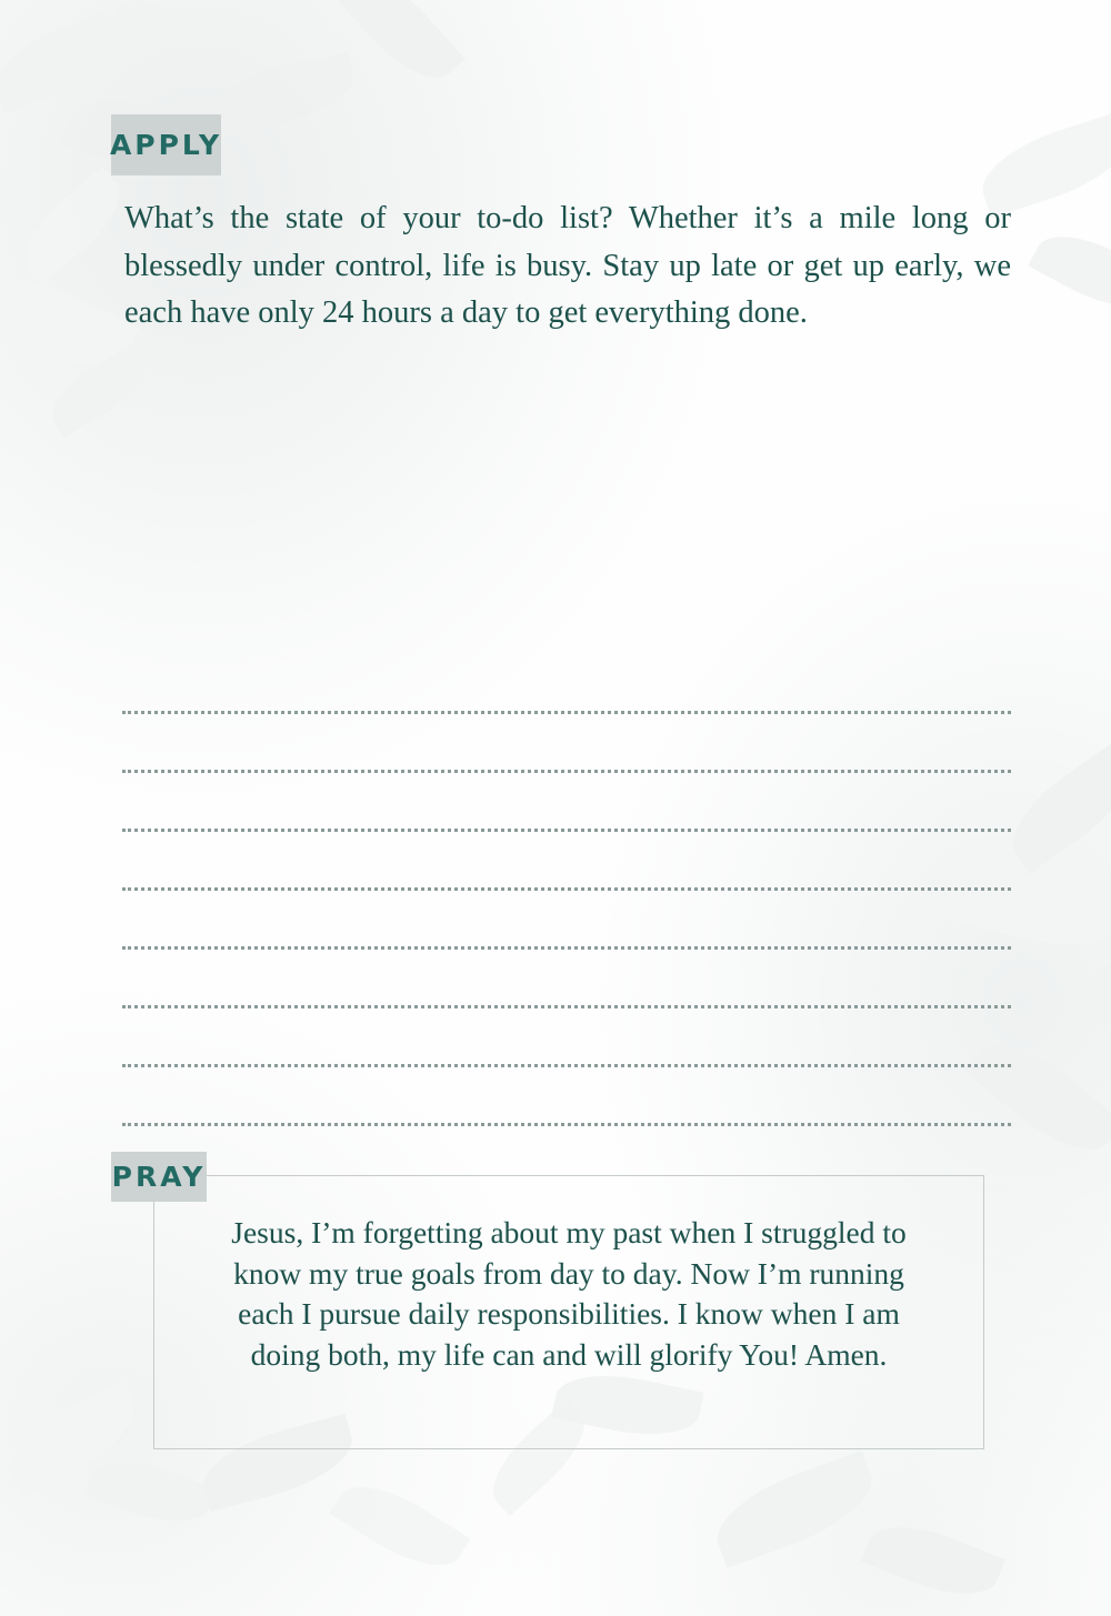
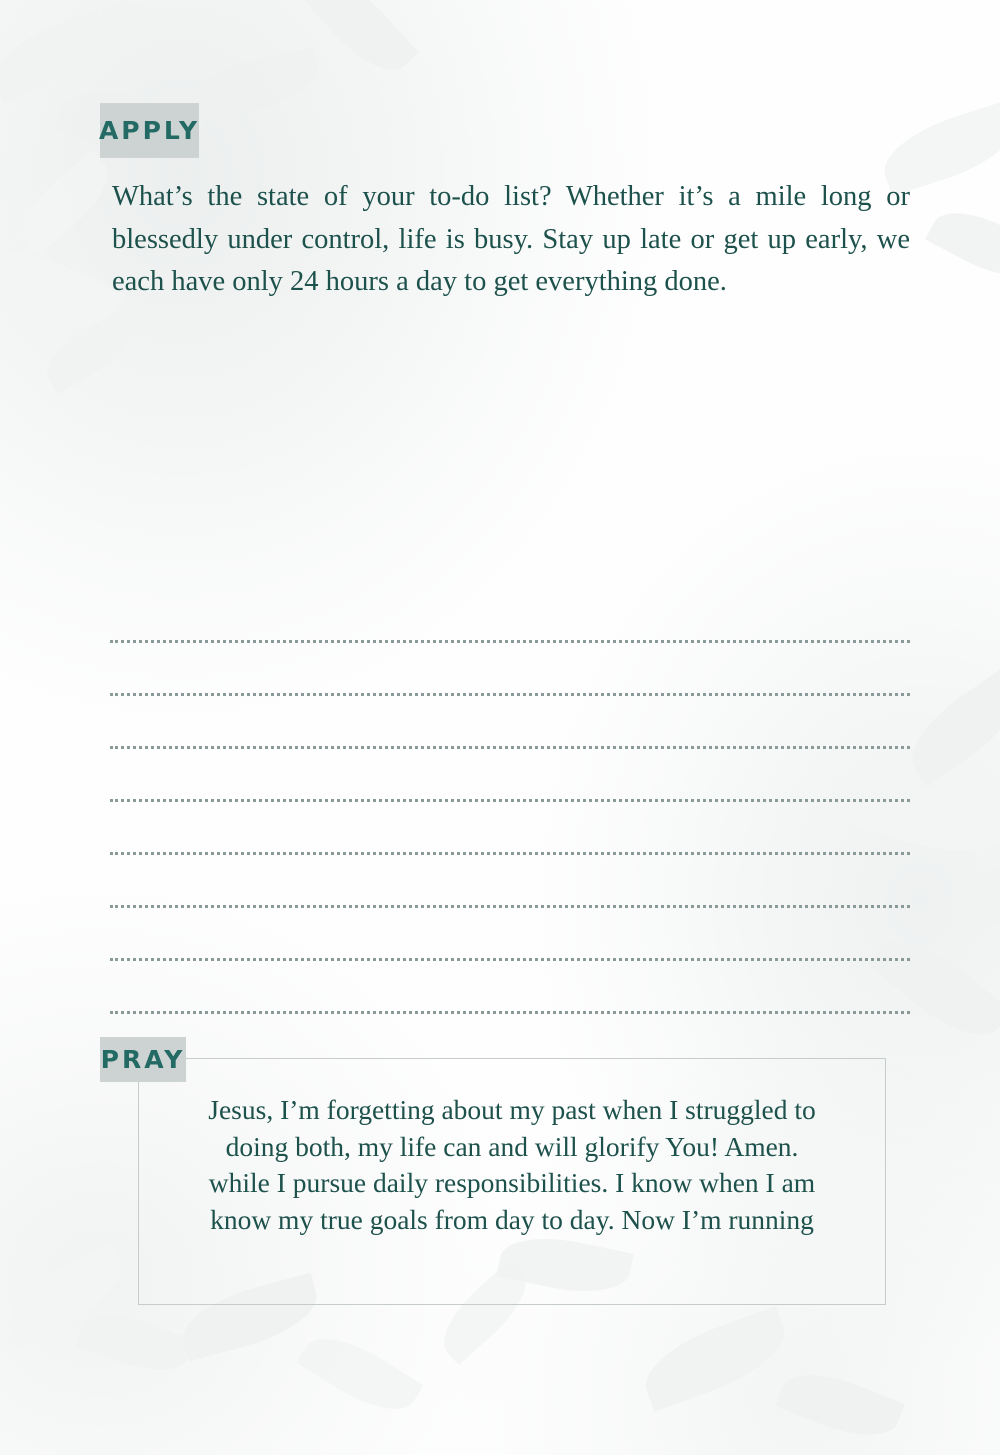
  APPLY
  What’s the state of your to-do list? Whether it’s a mile long or blessedly under control, life is busy. Stay up late or get up early, we each have only 24 hours a day to get everything done.
  PRAY
  Jesus, I’m forgetting about my past when I struggled to
- know my true goals from day to day. Now I’m running
+ doing both, my life can and will glorify You! Amen.
- each I pursue daily responsibilities. I know when I am
+ while I pursue daily responsibilities. I know when I am
- doing both, my life can and will glorify You! Amen.
+ know my true goals from day to day. Now I’m running
